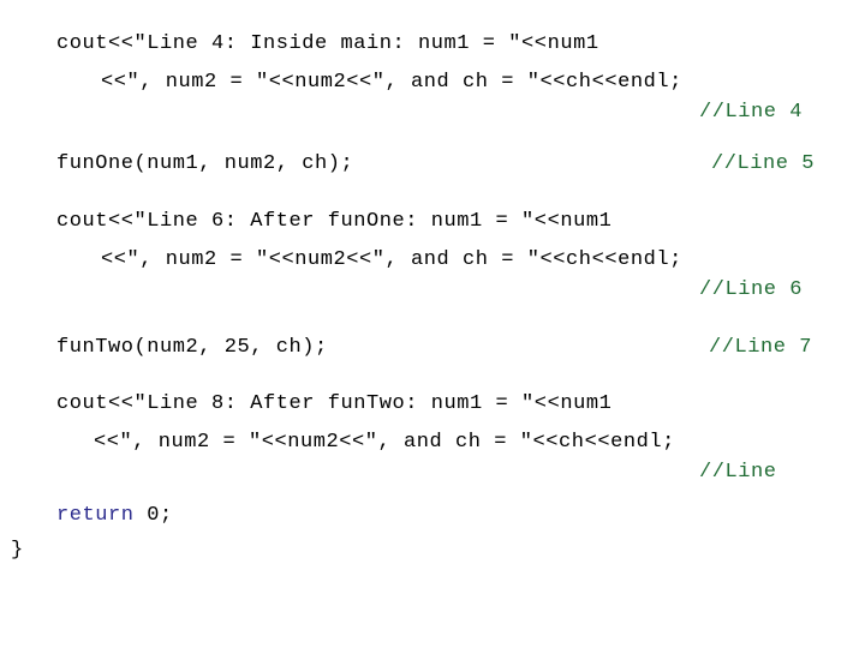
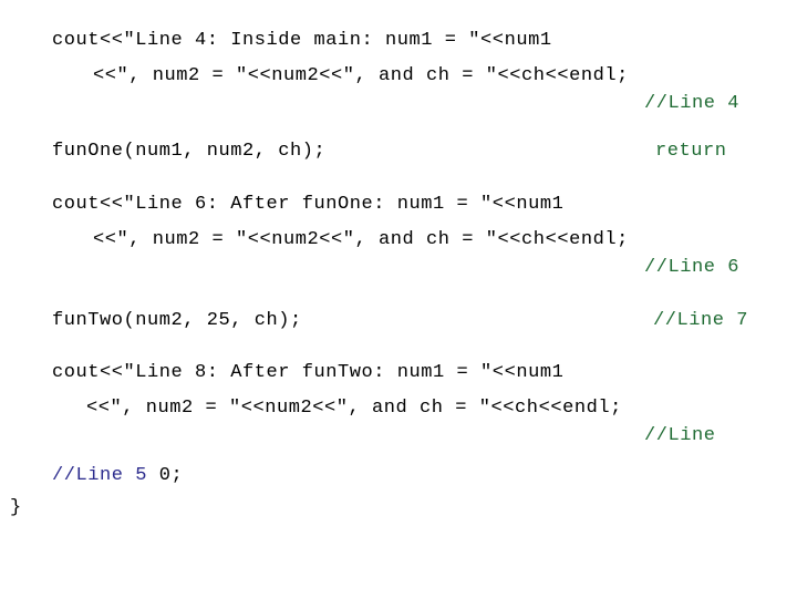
  cout<<"Line 4: Inside main: num1 = "<<num1
  <<", num2 = "<<num2<<", and ch = "<<ch<<endl;
  //Line 4
  funOne(num1, num2, ch);
- //Line 5
+ return
  cout<<"Line 6: After funOne: num1 = "<<num1
  <<", num2 = "<<num2<<", and ch = "<<ch<<endl;
  //Line 6
  funTwo(num2, 25, ch);
  //Line 7
  cout<<"Line 8: After funTwo: num1 = "<<num1
  <<", num2 = "<<num2<<", and ch = "<<ch<<endl;
  //Line
- return 0;
+ //Line 5 0;
  }
